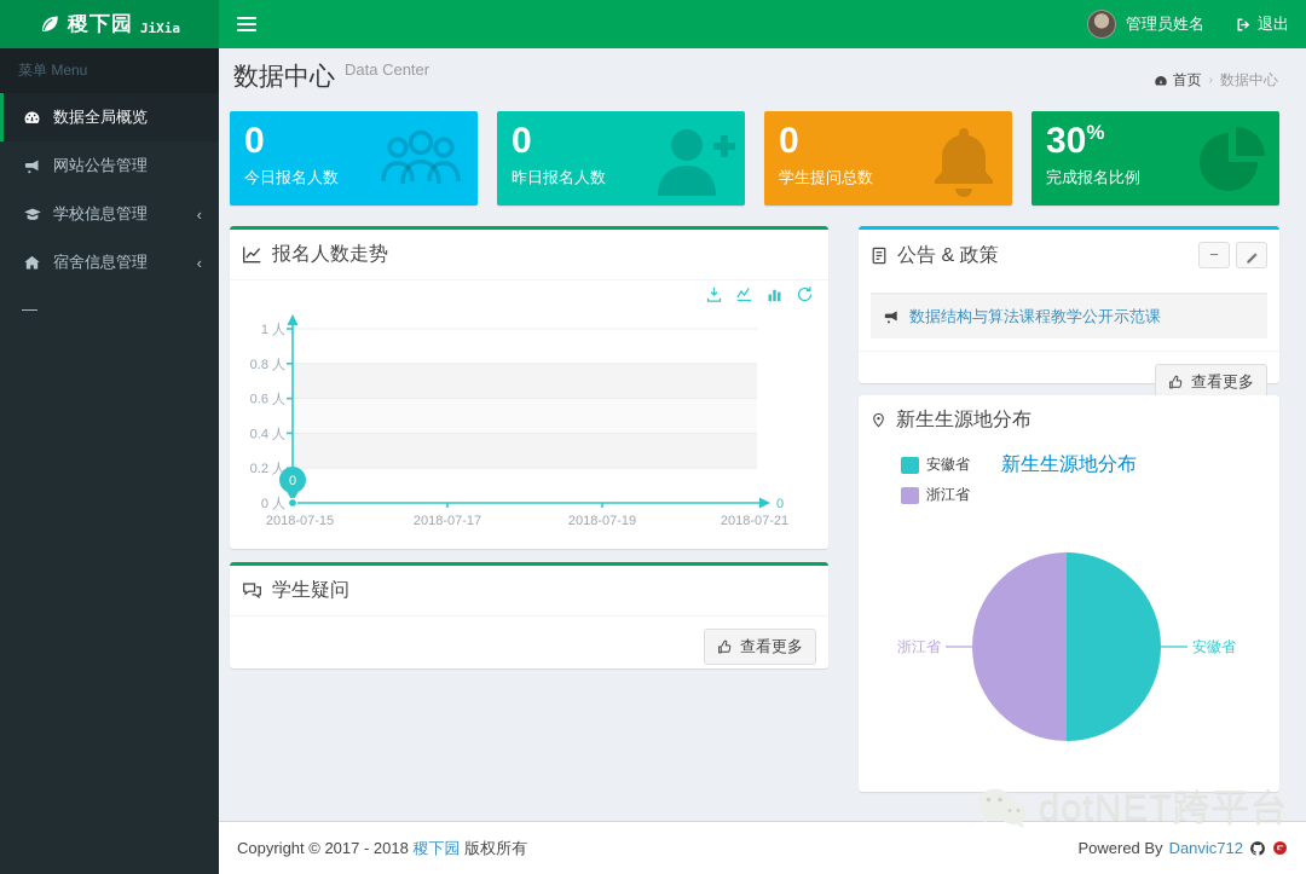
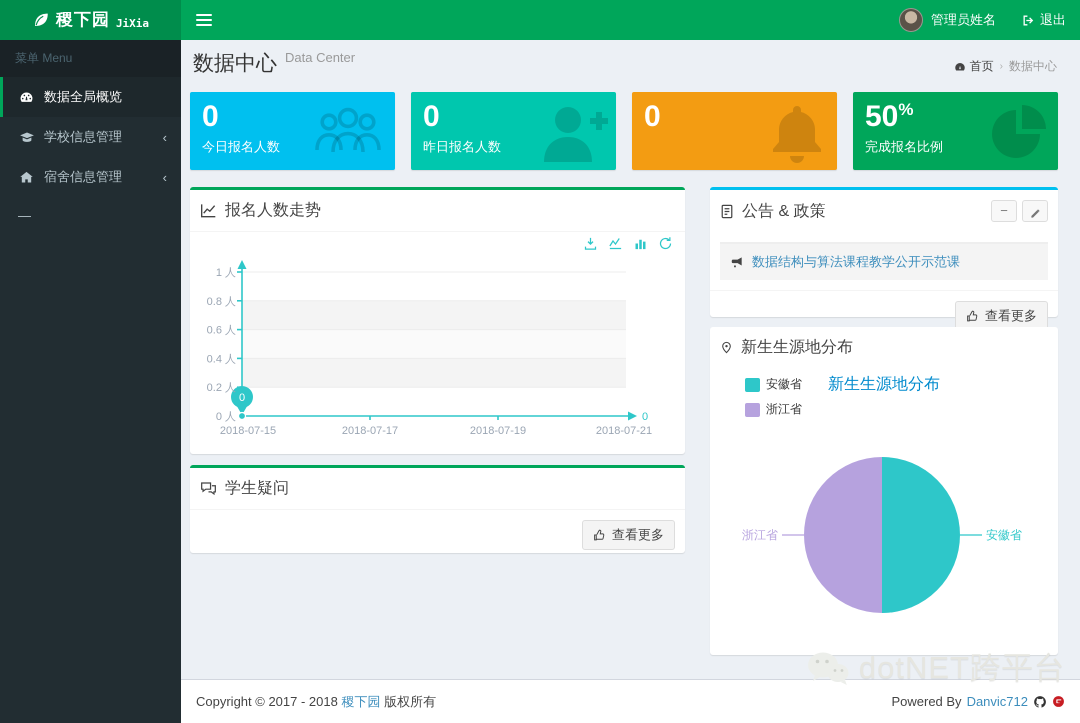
  稷下园
  JiXia
  管理员姓名
  退出
  菜单 Menu
  数据全局概览
- 网站公告管理
  学校信息管理
  ‹
  宿舍信息管理
  ‹
  —
  数据中心
  Data Center
  首页
  ›
  数据中心
  0
  今日报名人数
  0
  昨日报名人数
  0
- 学生提问总数
- 30%
+ 50%
  完成报名比例
  报名人数走势
  0
  0
  0 人
  0.2 人
  0.4 人
  0.6 人
  0.8 人
  1 人
  2018-07-15
  2018-07-17
  2018-07-19
  2018-07-21
  学生疑问
  查看更多
  公告 & 政策
  −
  数据结构与算法课程教学公开示范课
  查看更多
  新生生源地分布
  新生生源地分布
  安徽省
  浙江省
  安徽省
  浙江省
  Copyright © 2017 - 2018 稷下园 版权所有
  Powered By
  Danvic712
  dotNET跨平台
